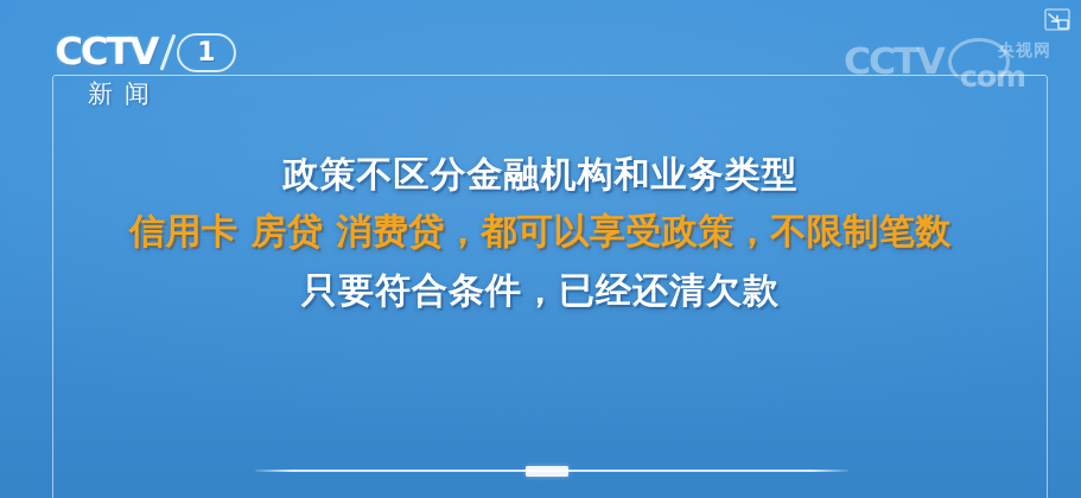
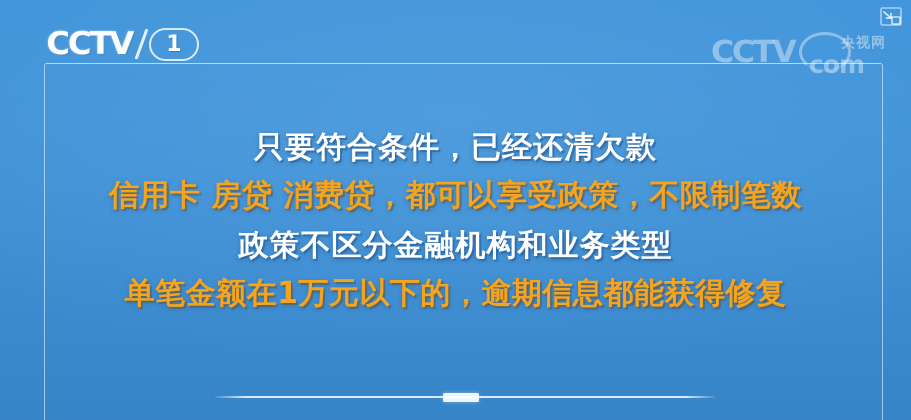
  CCTV
  1
- 新闻
  CCTV
  com
  央视网
- 政策不区分金融机构和业务类型
+ 只要符合条件，已经还清欠款
  信用卡 房贷 消费贷，都可以享受政策，不限制笔数
- 只要符合条件，已经还清欠款
+ 政策不区分金融机构和业务类型
+ 单笔金额在1万元以下的，逾期信息都能获得修复
